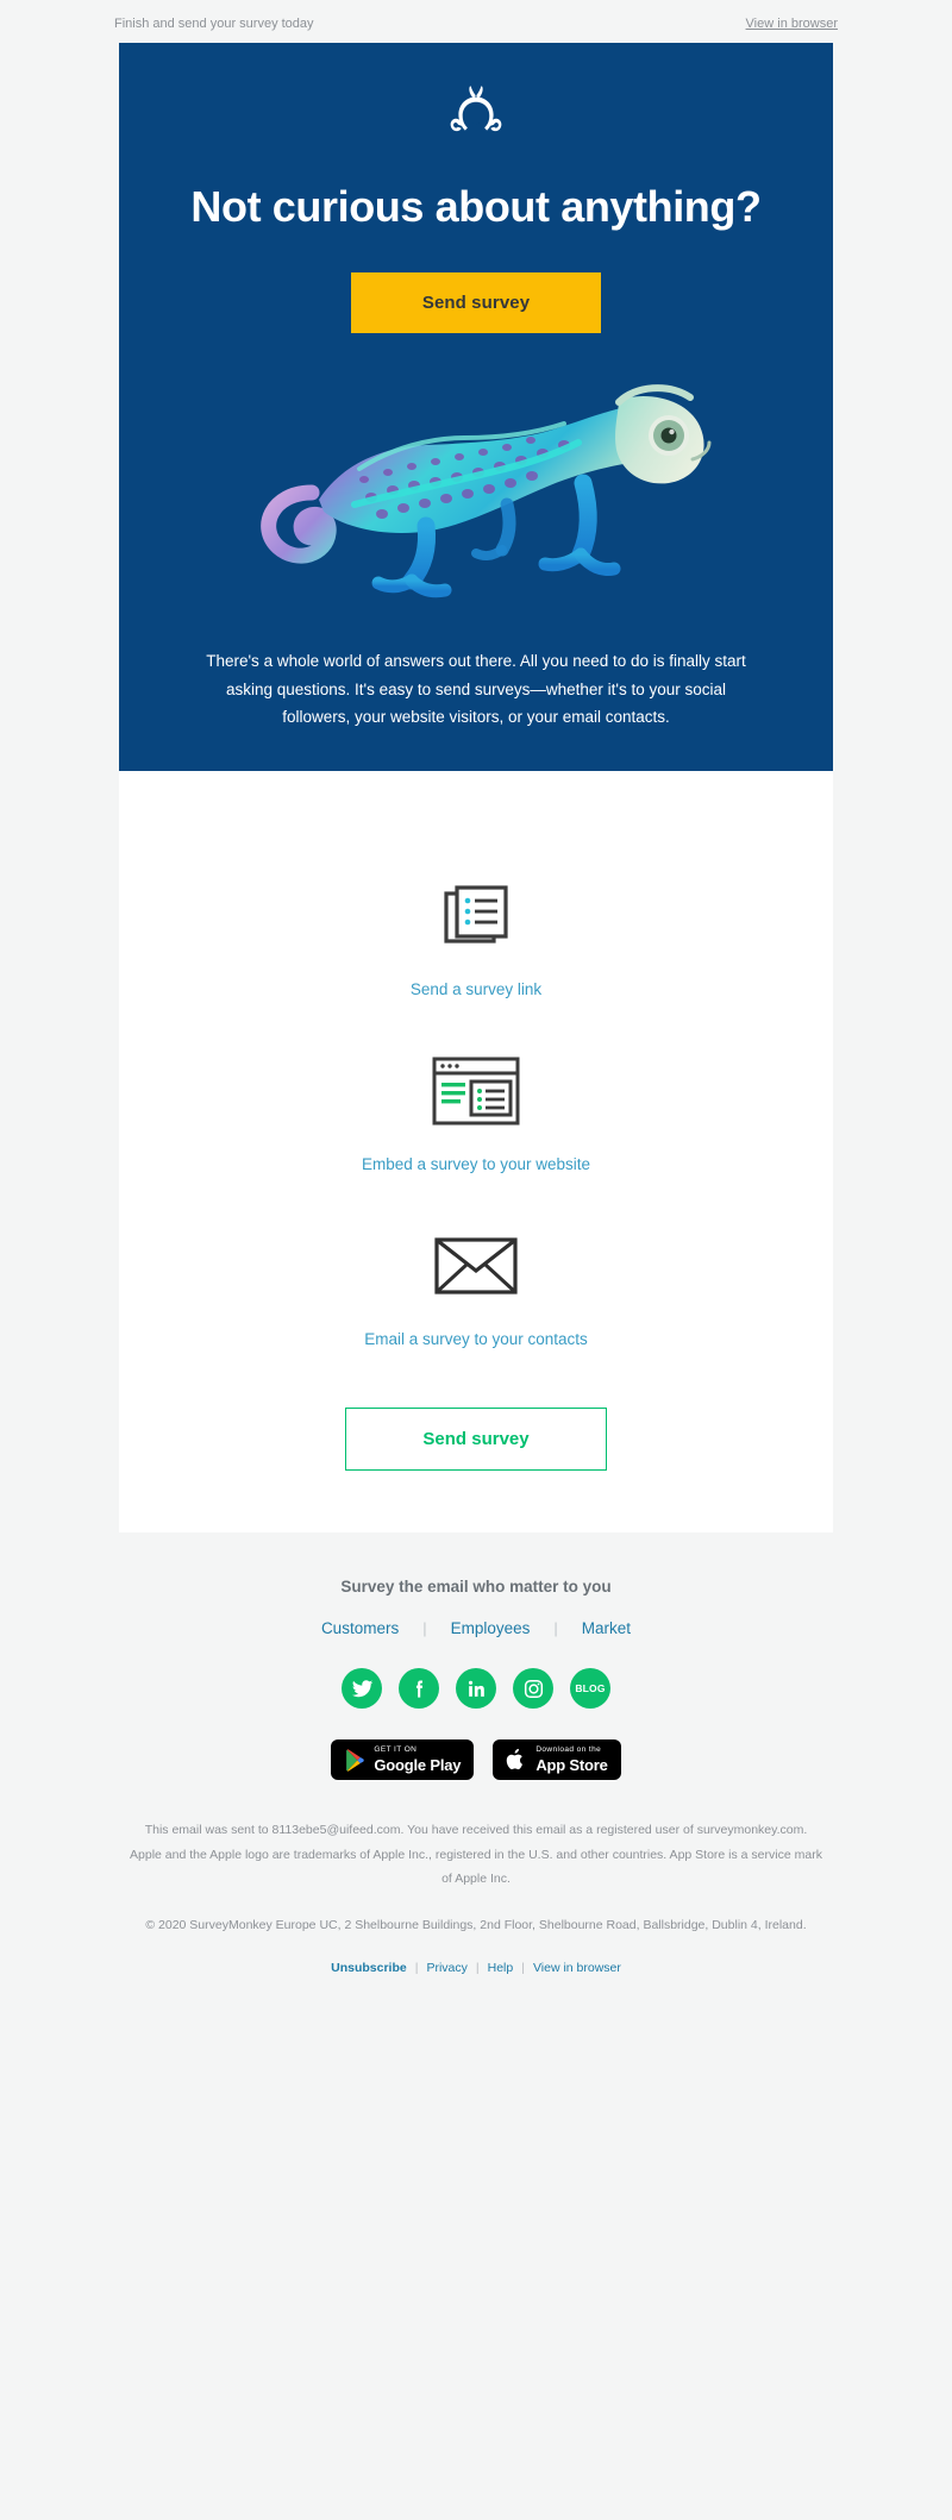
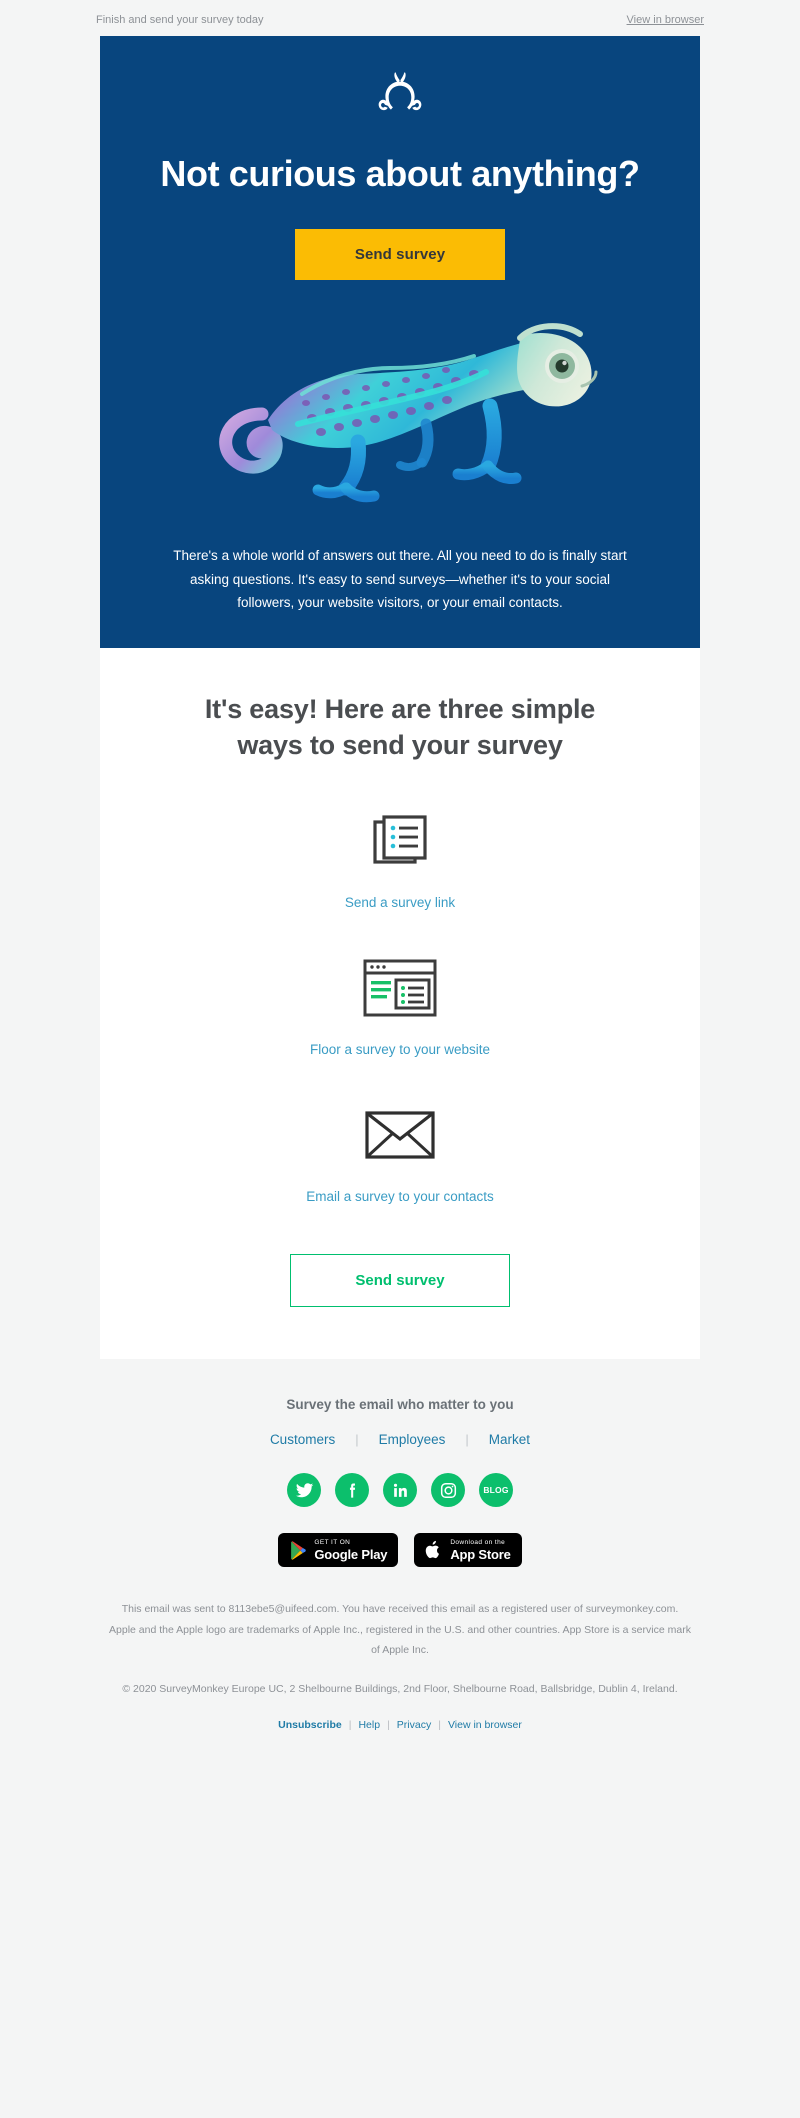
  Finish and send your survey today
  View in browser
  Not curious about anything?
  Send survey
  There's a whole world of answers out there. All you need to do is finally start asking questions. It's easy to send surveys—whether it's to your social followers, your website visitors, or your email contacts.
+ It's easy! Here are three simple ways to send your survey
  Send a survey link
- Embed a survey to your website
+ Floor a survey to your website
  Email a survey to your contacts
  Send survey
  Survey the email who matter to you
  Customers
  |
  Employees
  |
  Market
  BLOG
  Google Play
  App Store
  This email was sent to 8113ebe5@uifeed.com. You have received this email as a registered user of surveymonkey.com.
  Apple and the Apple logo are trademarks of Apple Inc., registered in the U.S. and other countries. App Store is a service mark of Apple Inc.
  © 2020 SurveyMonkey Europe UC, 2 Shelbourne Buildings, 2nd Floor, Shelbourne Road, Ballsbridge, Dublin 4, Ireland.
  Unsubscribe
  |
- Privacy
+ Help
  |
- Help
+ Privacy
  |
  View in browser
